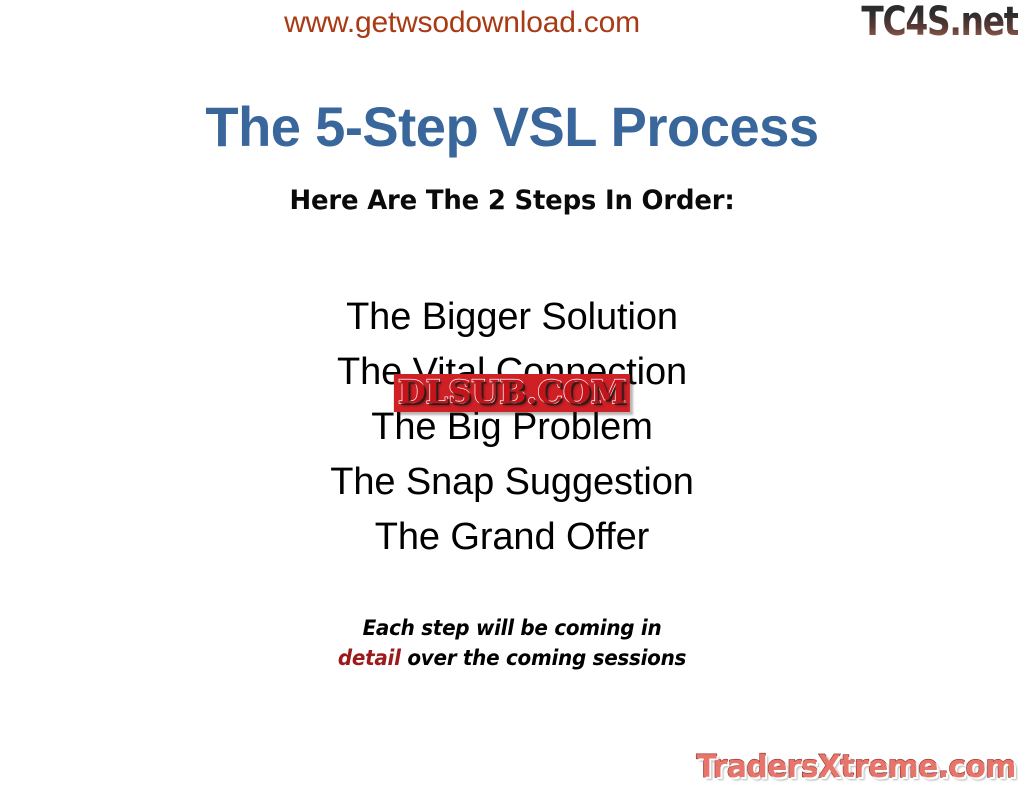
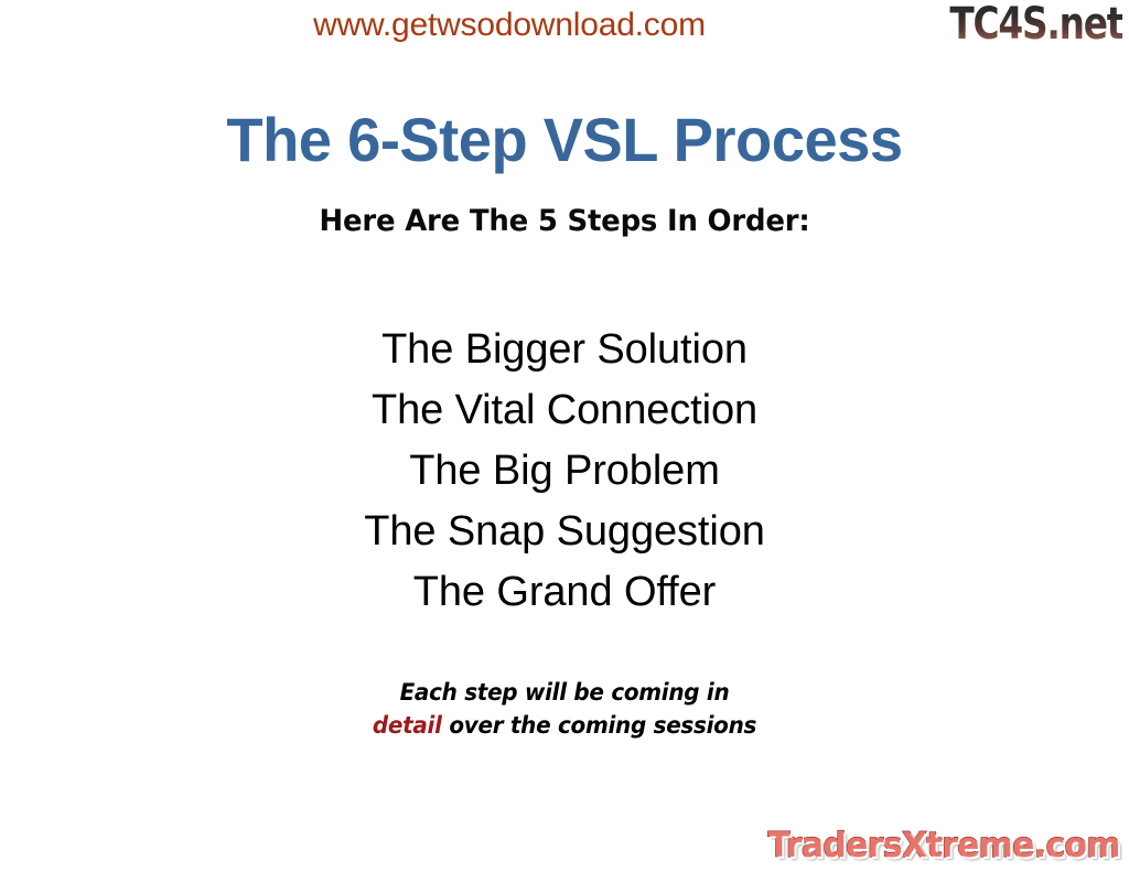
  www.getwsodownload.com
  TC4S.net
- The 5-Step VSL Process
+ The 6-Step VSL Process
- Here Are The 2 Steps In Order:
+ Here Are The 5 Steps In Order:
  The Bigger Solution
  The Vital Connection
  The Big Problem
  The Snap Suggestion
  The Grand Offer
- DLSUB.COM
  Each step will be coming in
  detail over the coming sessions
  TradersXtreme.com
